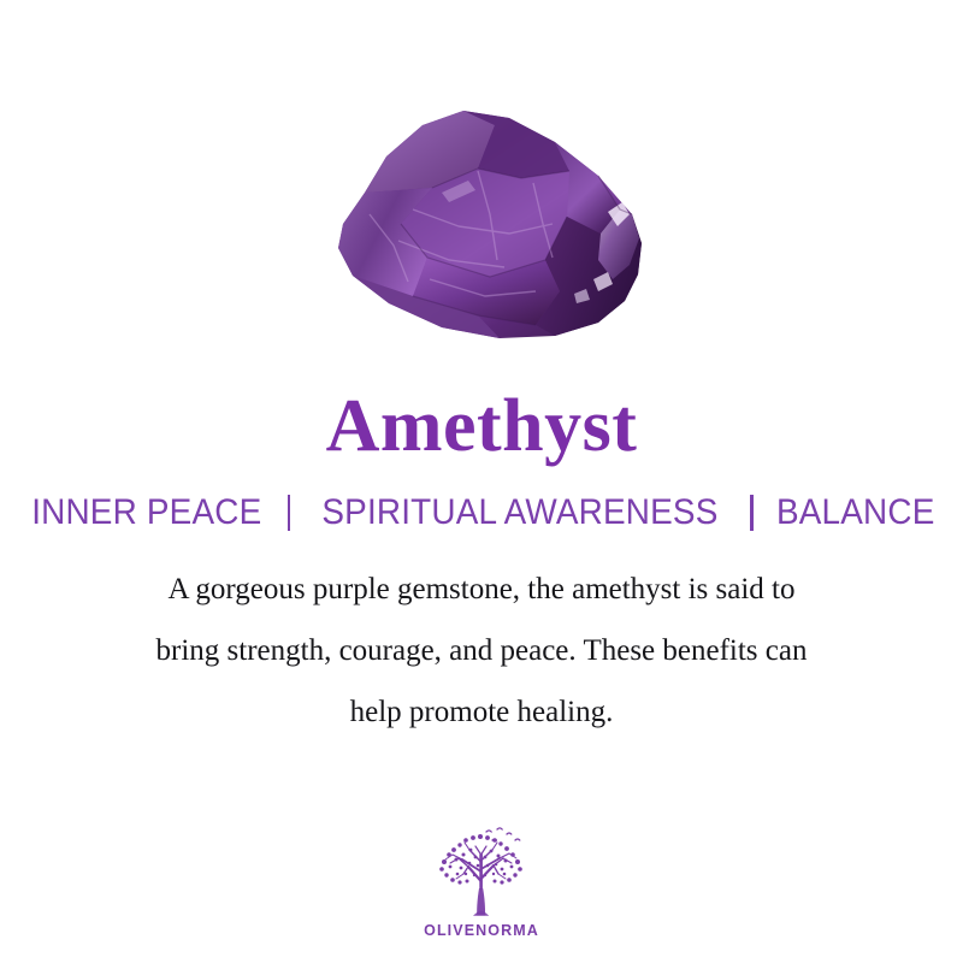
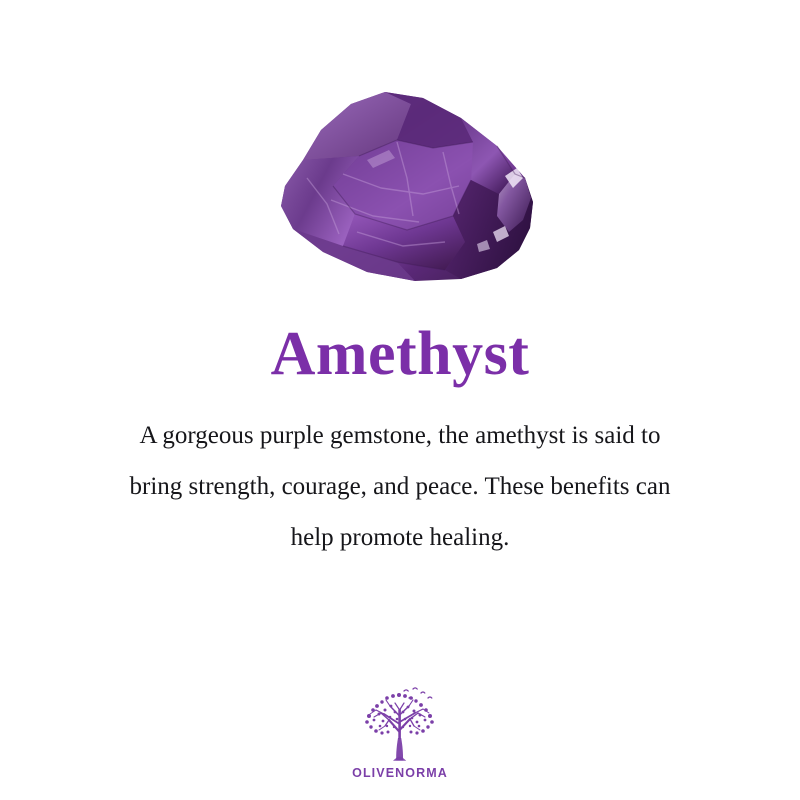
  Amethyst
- INNER PEACE
- SPIRITUAL AWARENESS
- BALANCE
  A gorgeous purple gemstone, the amethyst is said to
  bring strength, courage, and peace. These benefits can
  help promote healing.
  OLIVENORMA
